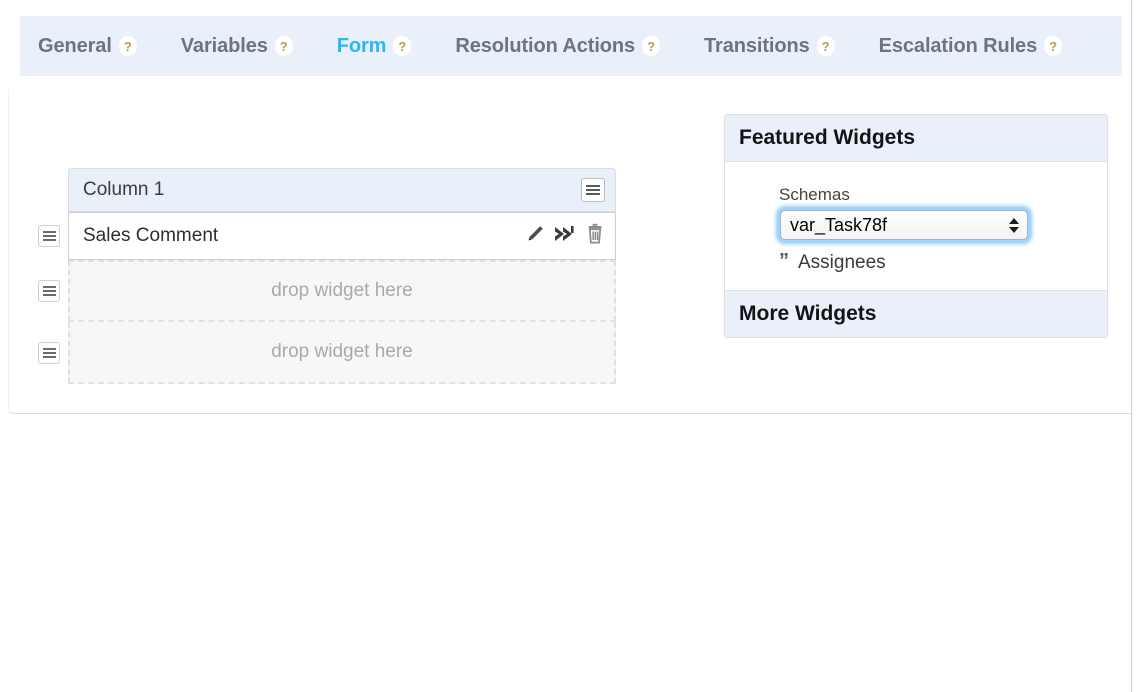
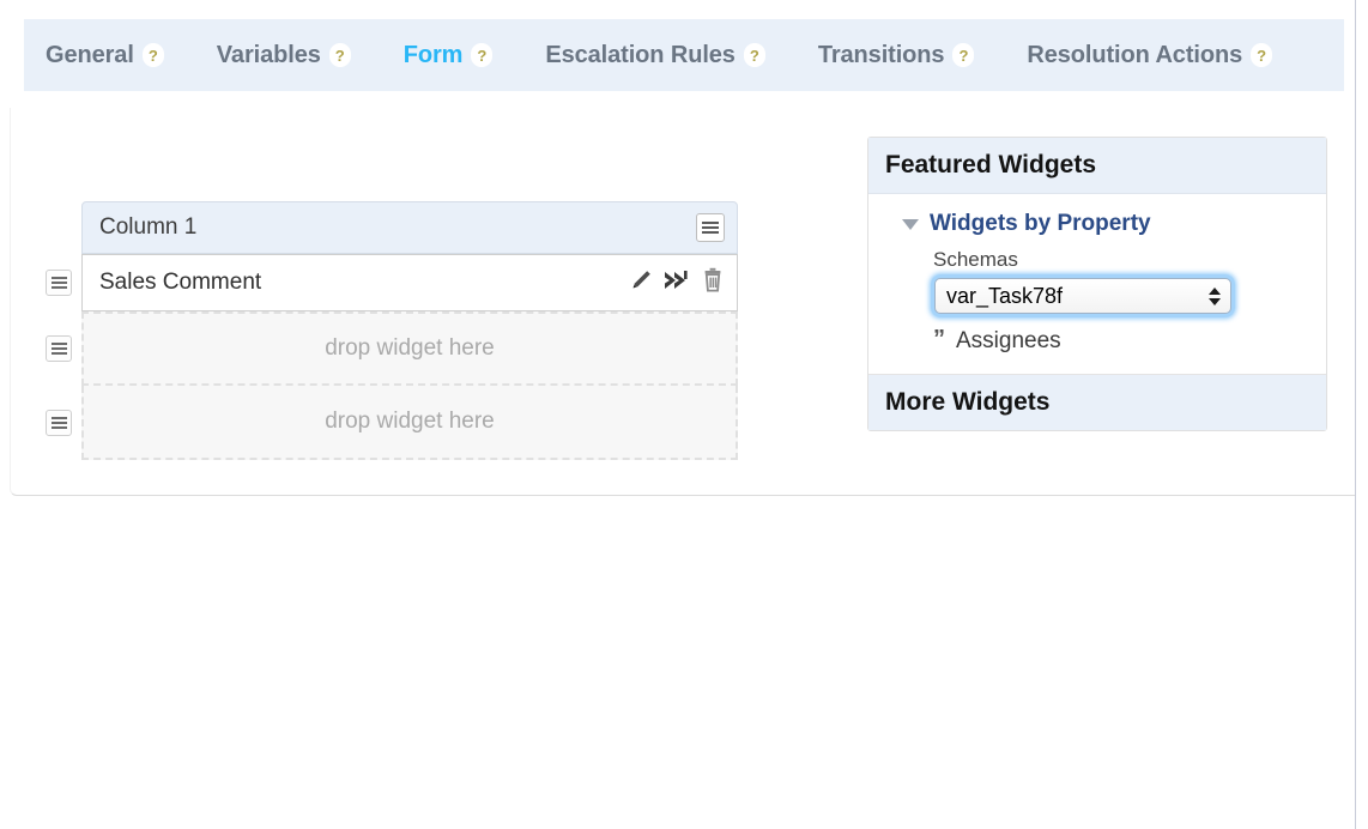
  General
  ?
  Variables
  ?
  Form
  ?
- Resolution Actions
+ Escalation Rules
  ?
  Transitions
  ?
- Escalation Rules
+ Resolution Actions
  ?
  Column 1
  Sales Comment
  drop widget here
  drop widget here
  Featured Widgets
+ Widgets by Property
  Schemas
  var_Task78f
  ”
  Assignees
  More Widgets
